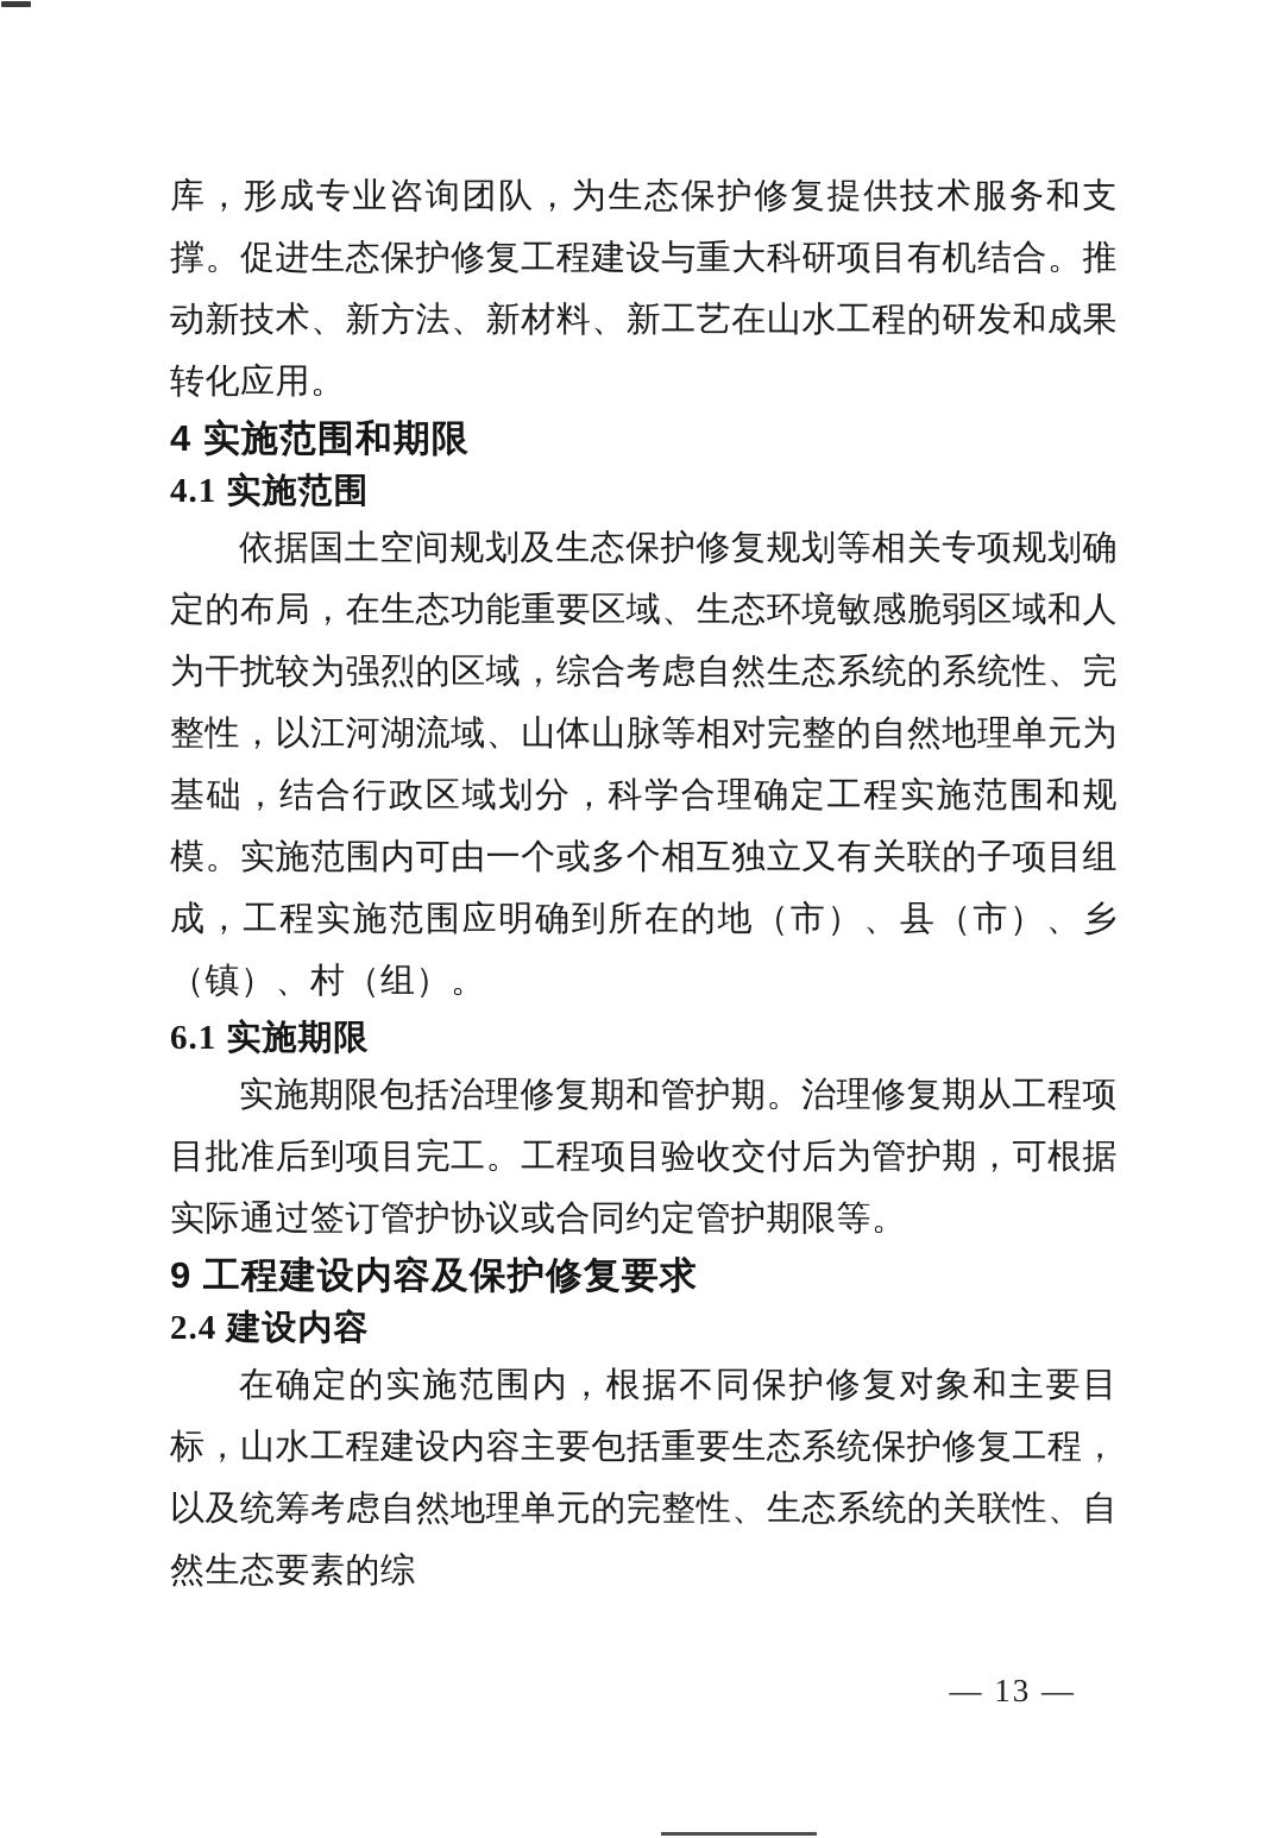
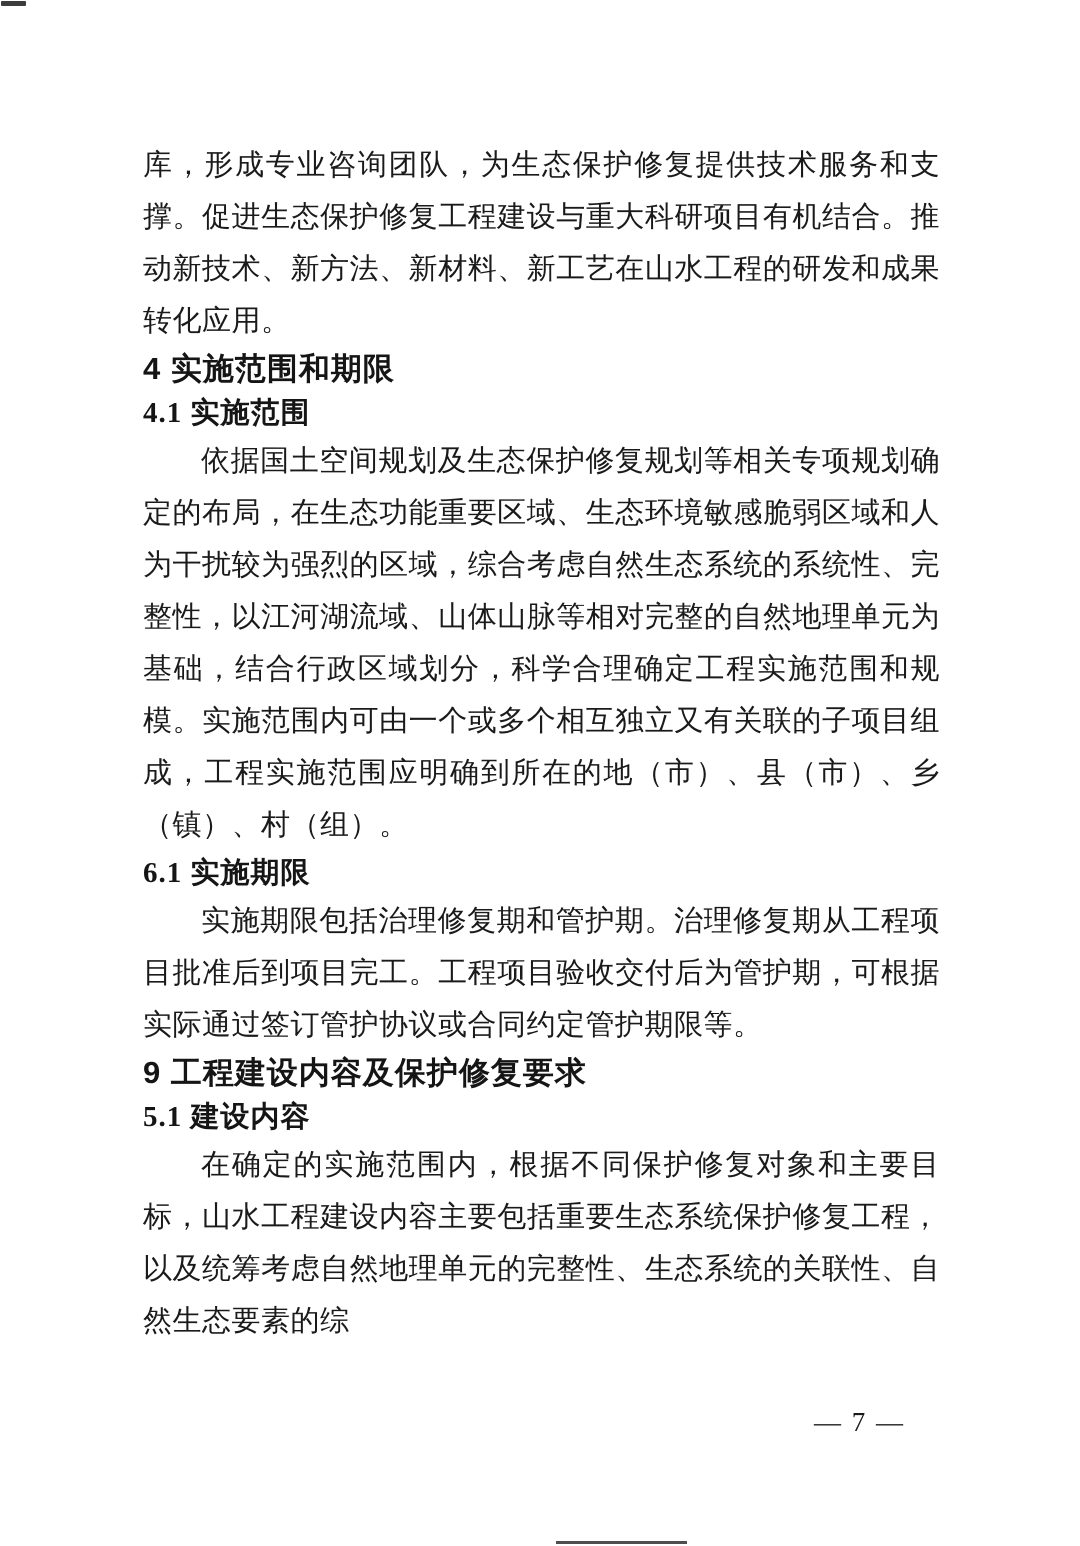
  库，形成专业咨询团队，为生态保护修复提供技术服务和支撑。促进生态保护修复工程建设与重大科研项目有机结合。推动新技术、新方法、新材料、新工艺在山水工程的研发和成果转化应用。
  4 实施范围和期限
  4.1 实施范围
  依据国土空间规划及生态保护修复规划等相关专项规划确定的布局，在生态功能重要区域、生态环境敏感脆弱区域和人为干扰较为强烈的区域，综合考虑自然生态系统的系统性、完整性，以江河湖流域、山体山脉等相对完整的自然地理单元为基础，结合行政区域划分，科学合理确定工程实施范围和规模。实施范围内可由一个或多个相互独立又有关联的子项目组成，工程实施范围应明确到所在的地（市）、县（市）、乡（镇）、村（组）。
  6.1 实施期限
  实施期限包括治理修复期和管护期。治理修复期从工程项目批准后到项目完工。工程项目验收交付后为管护期，可根据实际通过签订管护协议或合同约定管护期限等。
  9 工程建设内容及保护修复要求
- 2.4 建设内容
+ 5.1 建设内容
  在确定的实施范围内，根据不同保护修复对象和主要目标，山水工程建设内容主要包括重要生态系统保护修复工程，以及统筹考虑自然地理单元的完整性、生态系统的关联性、自然生态要素的综
- — 13 —
+ — 7 —
